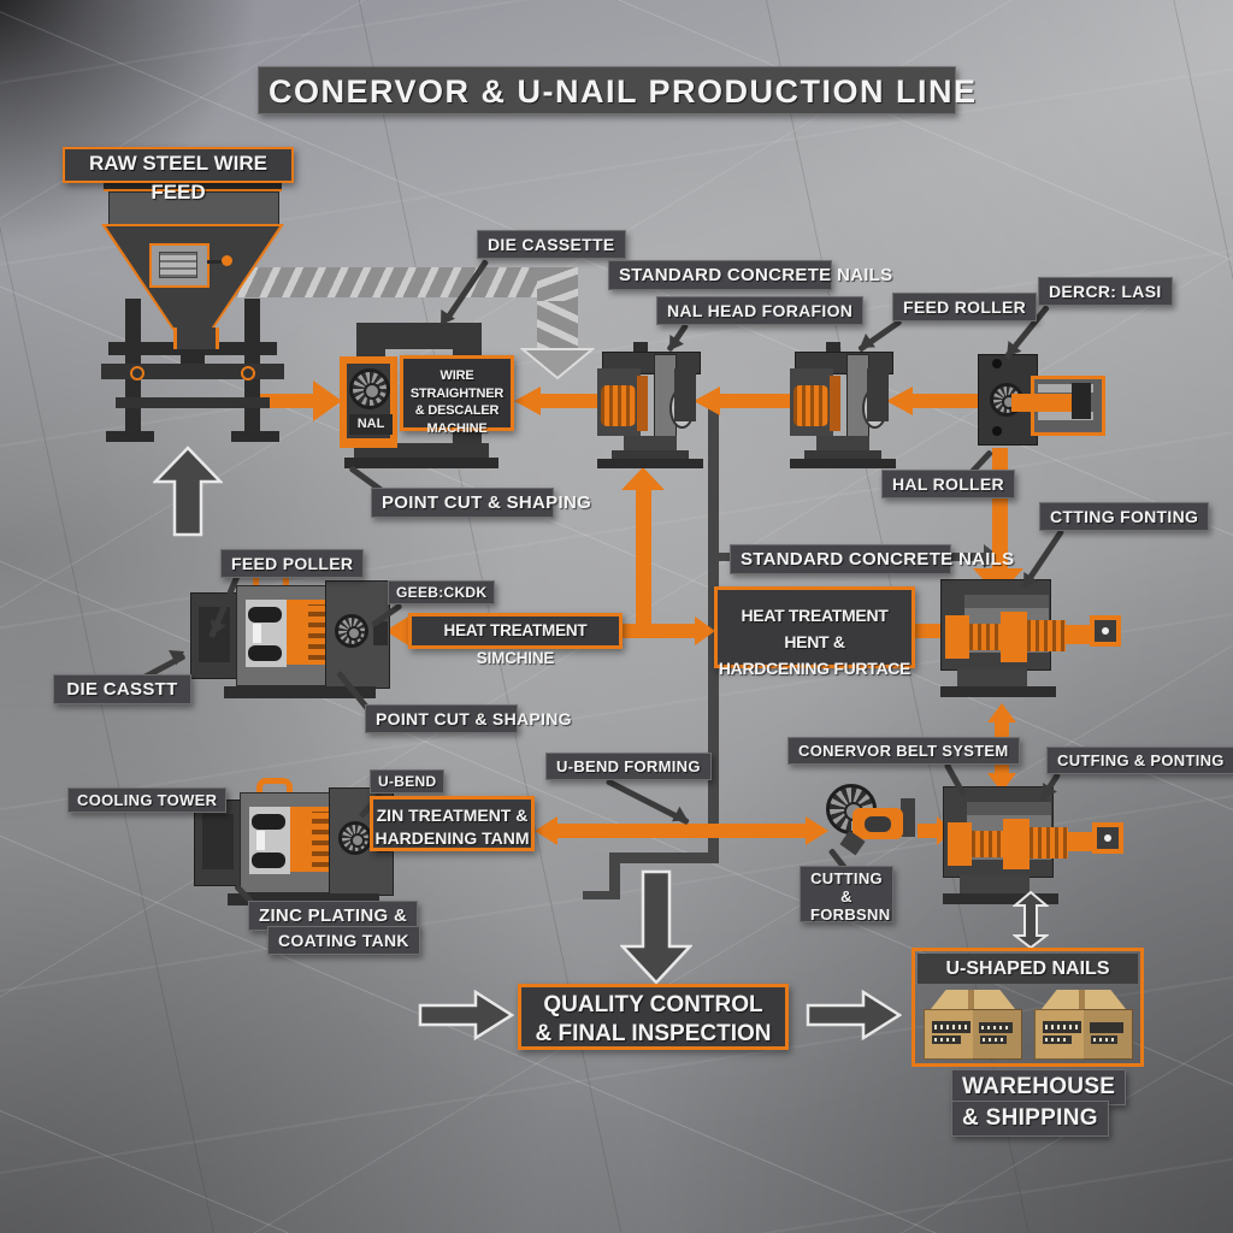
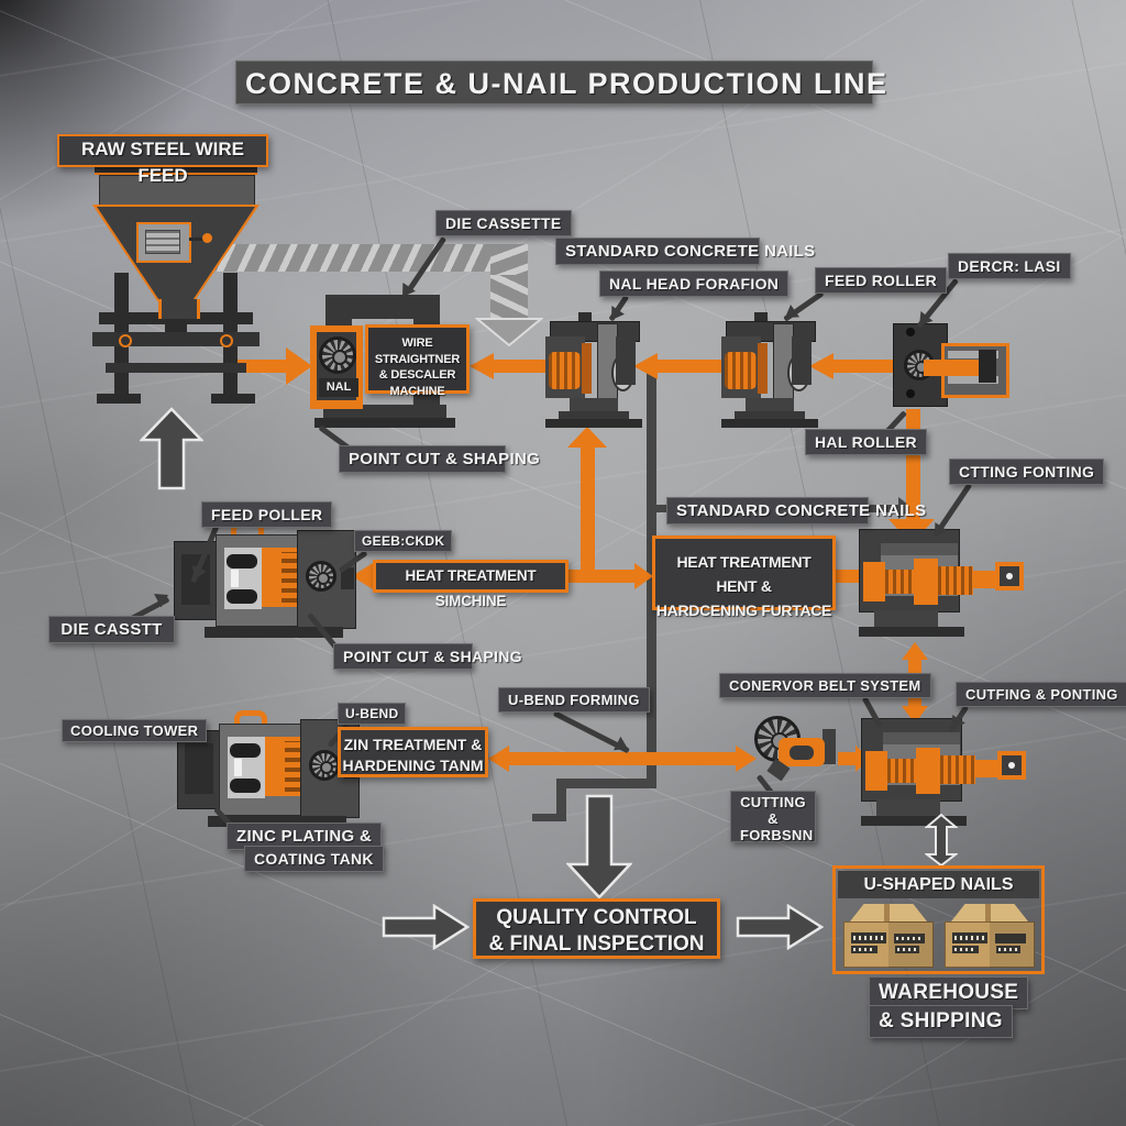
  NAL
- CONERVOR & U-NAIL PRODUCTION LINE
+ CONCRETE & U-NAIL PRODUCTION LINE
  RAW STEEL WIRE FEED
  DIE CASSETTE
  STANDARD CONCRETE NAILS
  NAL HEAD FORAFION
  FEED ROLLER
  DERCR: LASI
  WIRE STRAIGHTNER
  & DESCALER
  MACHINE
  POINT CUT & SHAPING
  HAL ROLLER
  CTTING FONTING
  FEED POLLER
  GEEB:CKDK
  HEAT TREATMENT SIMCHINE
  STANDARD CONCRETE NAILS
  HEAT TREATMENT HENT &
  HARDCENING FURTACE
  DIE CASSTT
  POINT CUT & SHAPING
  U-BEND FORMING
  CONERVOR BELT SYSTEM
  CUTFING & PONTING
  COOLING TOWER
  U-BEND
  ZIN TREATMENT &
  HARDENING TANM
  CUTTING
  &
  FORBSNN
  ZINC PLATING &
  COATING TANK
  QUALITY CONTROL
  & FINAL INSPECTION
  U-SHAPED NAILS
  WAREHOUSE
  & SHIPPING
